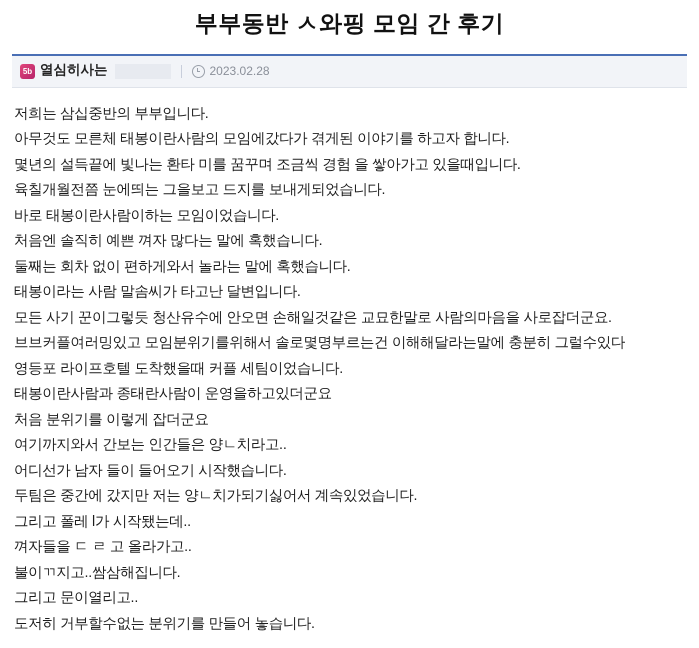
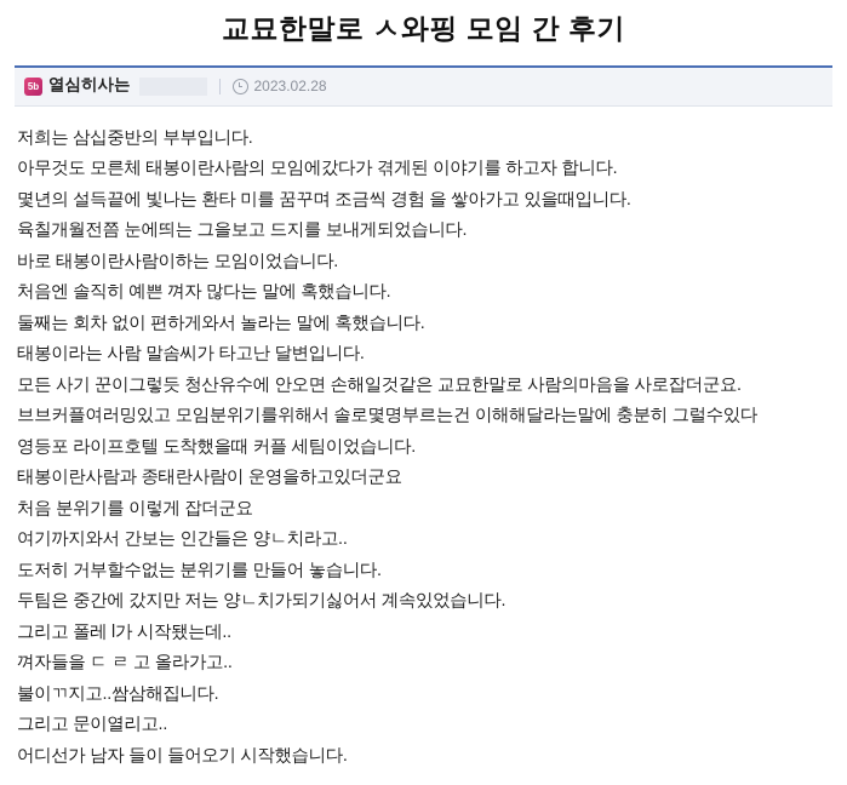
- 부부동반 ㅅ와핑 모임 간 후기
+ 교묘한말로 ㅅ와핑 모임 간 후기
  5b
  열심히사는
  2023.02.28
  저희는 삼십중반의 부부입니다.
  아무것도 모른체 태봉이란사람의 모임에갔다가 겪게된 이야기를 하고자 합니다.
  몇년의 설득끝에 빛나는 환타 미를 꿈꾸며 조금씩 경험 을 쌓아가고 있을때입니다.
  육칠개월전쯤 눈에띄는 그을보고 드지를 보내게되었습니다.
  바로 태봉이란사람이하는 모임이었습니다.
  처음엔 솔직히 예쁜 껴자 많다는 말에 혹했습니다.
  둘째는 회차 없이 편하게와서 놀라는 말에 혹했습니다.
  태봉이라는 사람 말솜씨가 타고난 달변입니다.
  모든 사기 꾼이그렇듯 청산유수에 안오면 손해일것같은 교묘한말로 사람의마음을 사로잡더군요.
  브브커플여러밍있고 모임분위기를위해서 솔로몇명부르는건 이해해달라는말에 충분히 그럴수있다
  영등포 라이프호텔 도착했을때 커플 세팀이었습니다.
  태봉이란사람과 종태란사람이 운영을하고있더군요
  처음 분위기를 이렇게 잡더군요
  여기까지와서 간보는 인간들은 양ㄴ치라고..
- 어디선가 남자 들이 들어오기 시작했습니다.
+ 도저히 거부할수없는 분위기를 만들어 놓습니다.
  두팀은 중간에 갔지만 저는 양ㄴ치가되기싫어서 계속있었습니다.
  그리고 폴레 l가 시작됐는데..
  껴자들을 ㄷ ㄹ 고 올라가고..
  불이ㄲ지고..쌈삼해집니다.
  그리고 문이열리고..
- 도저히 거부할수없는 분위기를 만들어 놓습니다.
+ 어디선가 남자 들이 들어오기 시작했습니다.
